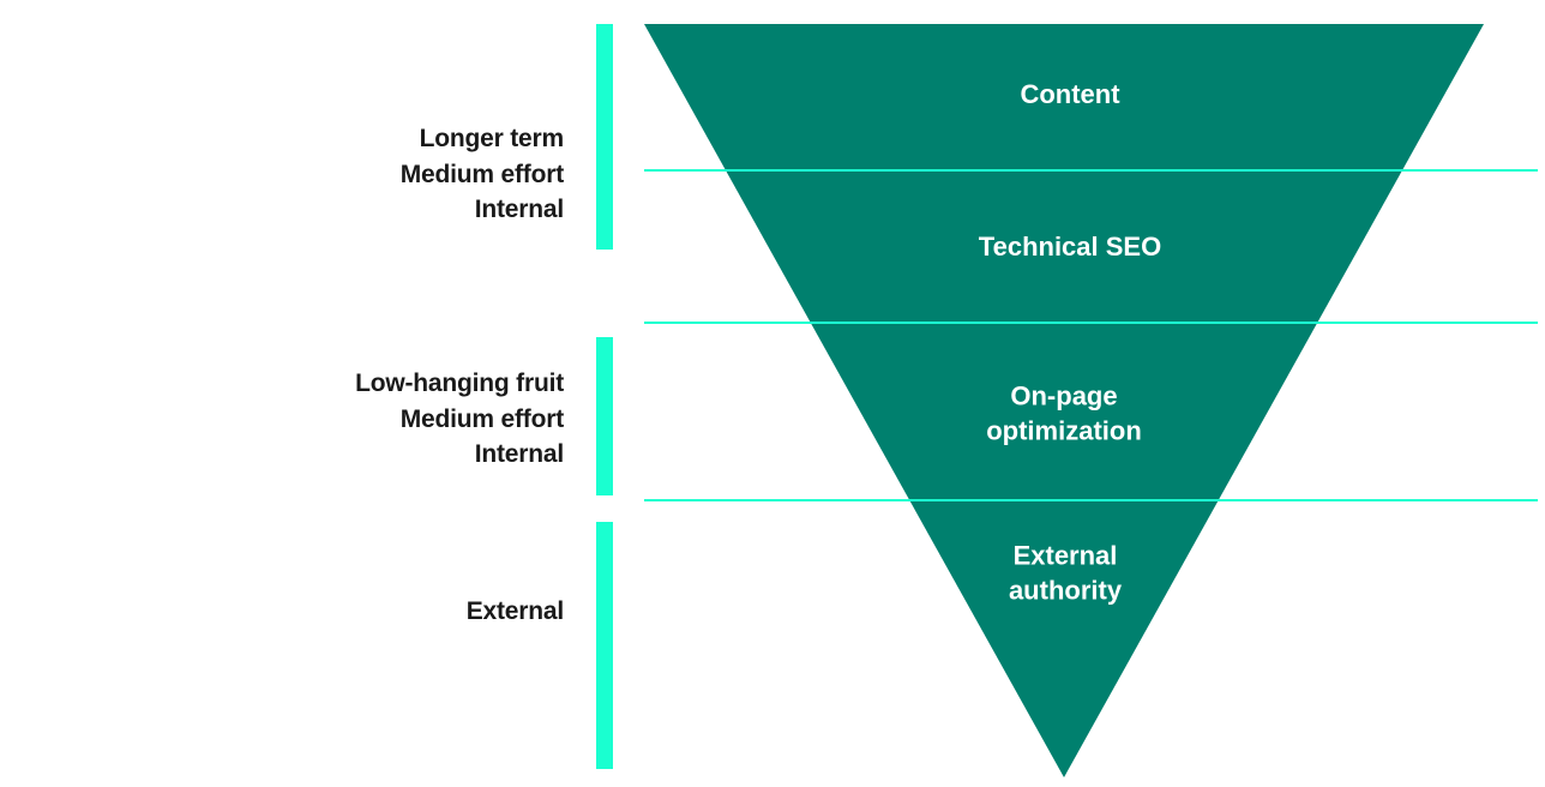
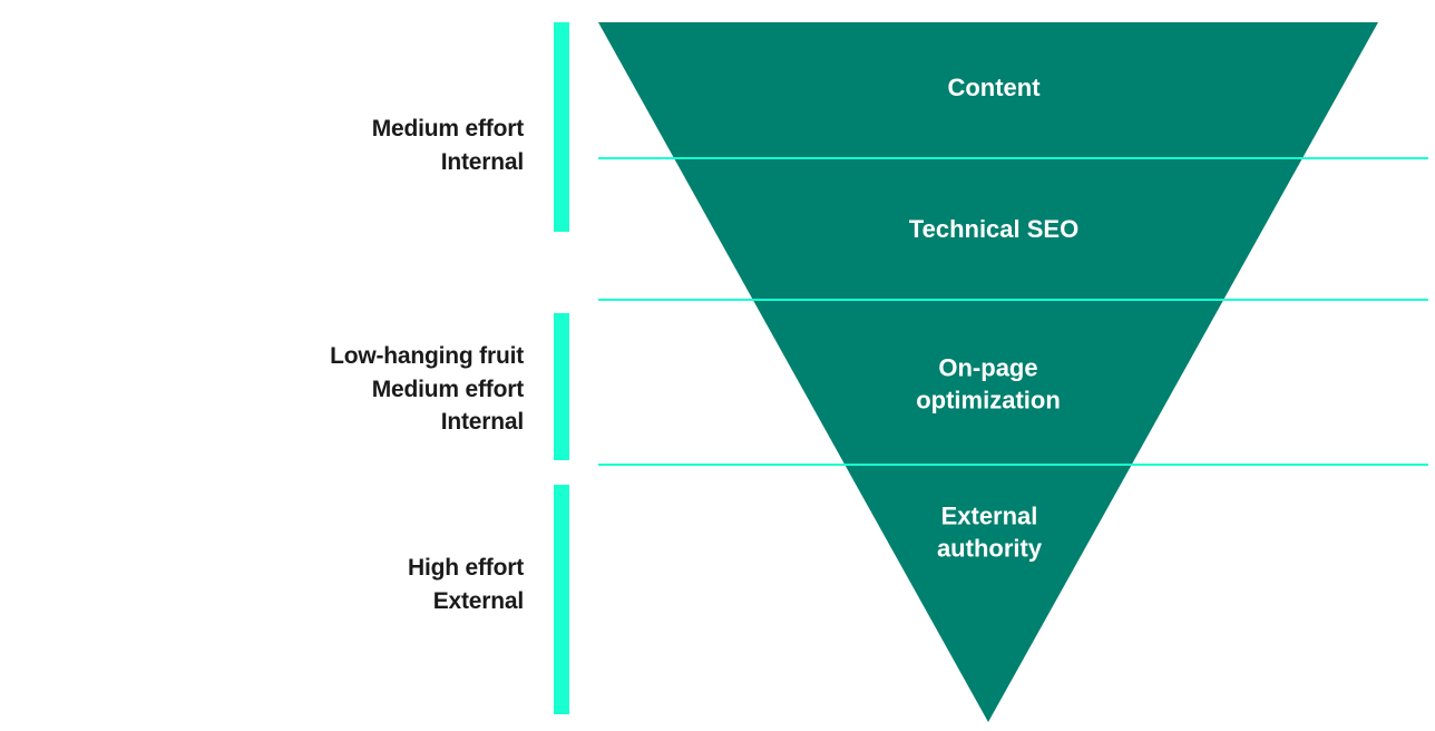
- Longer term
  Medium effort
  Internal
  Low-hanging fruit
  Medium effort
  Internal
+ High effort
  External
  Content
  Technical SEO
  On-page
  optimization
  External
  authority
